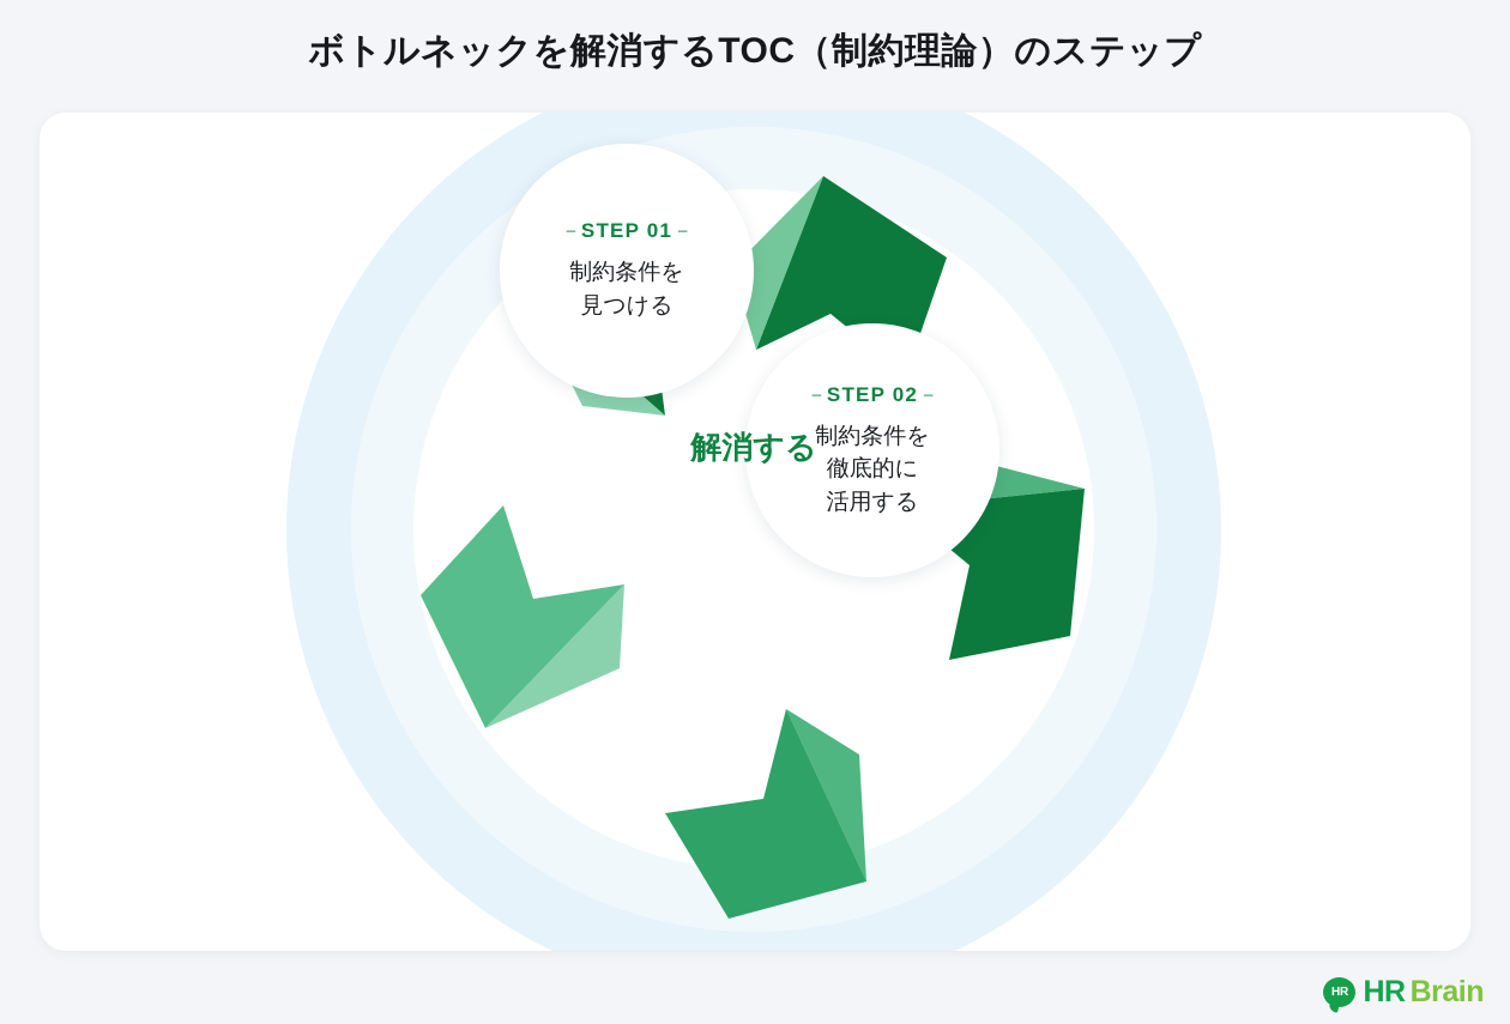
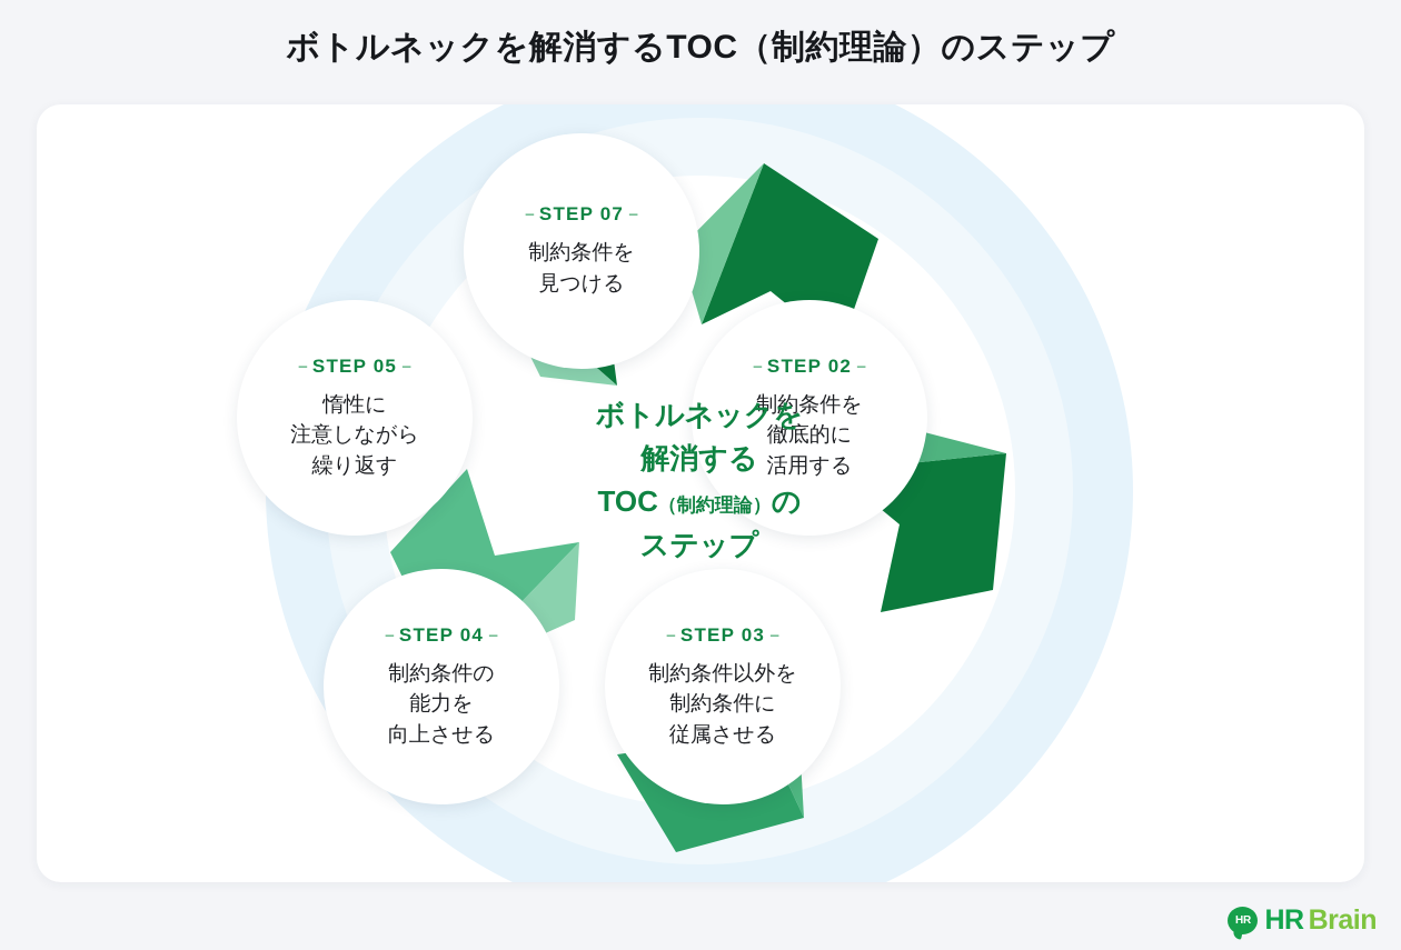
  ボトルネックを解消するTOC（制約理論）のステップ
- －STEP 01－
+ －STEP 07－
  制約条件を
  見つける
  －STEP 02－
  制約条件を
  徹底的に
  活用する
+ －STEP 03－
+ 制約条件以外を
+ 制約条件に
+ 従属させる
+ －STEP 04－
+ 制約条件の
+ 能力を
+ 向上させる
+ －STEP 05－
+ 惰性に
+ 注意しながら
+ 繰り返す
+ ボトルネックを
  解消する
+ TOC（制約理論）の
+ ステップ
  HR
  HR
  Brain
